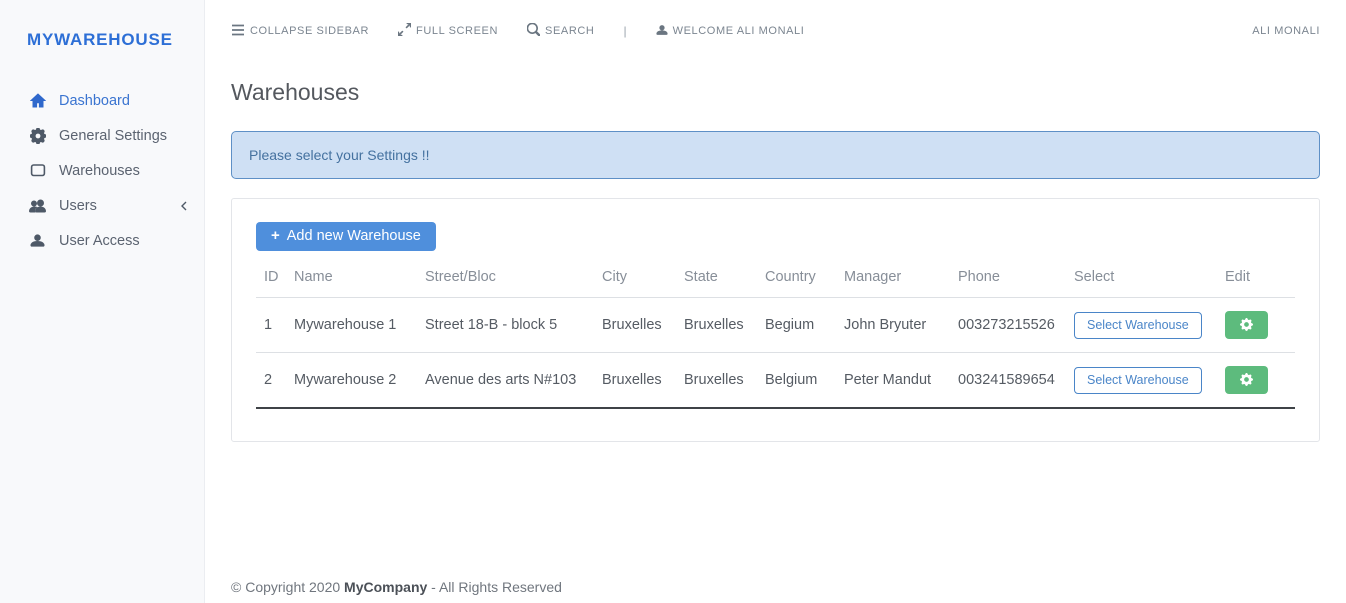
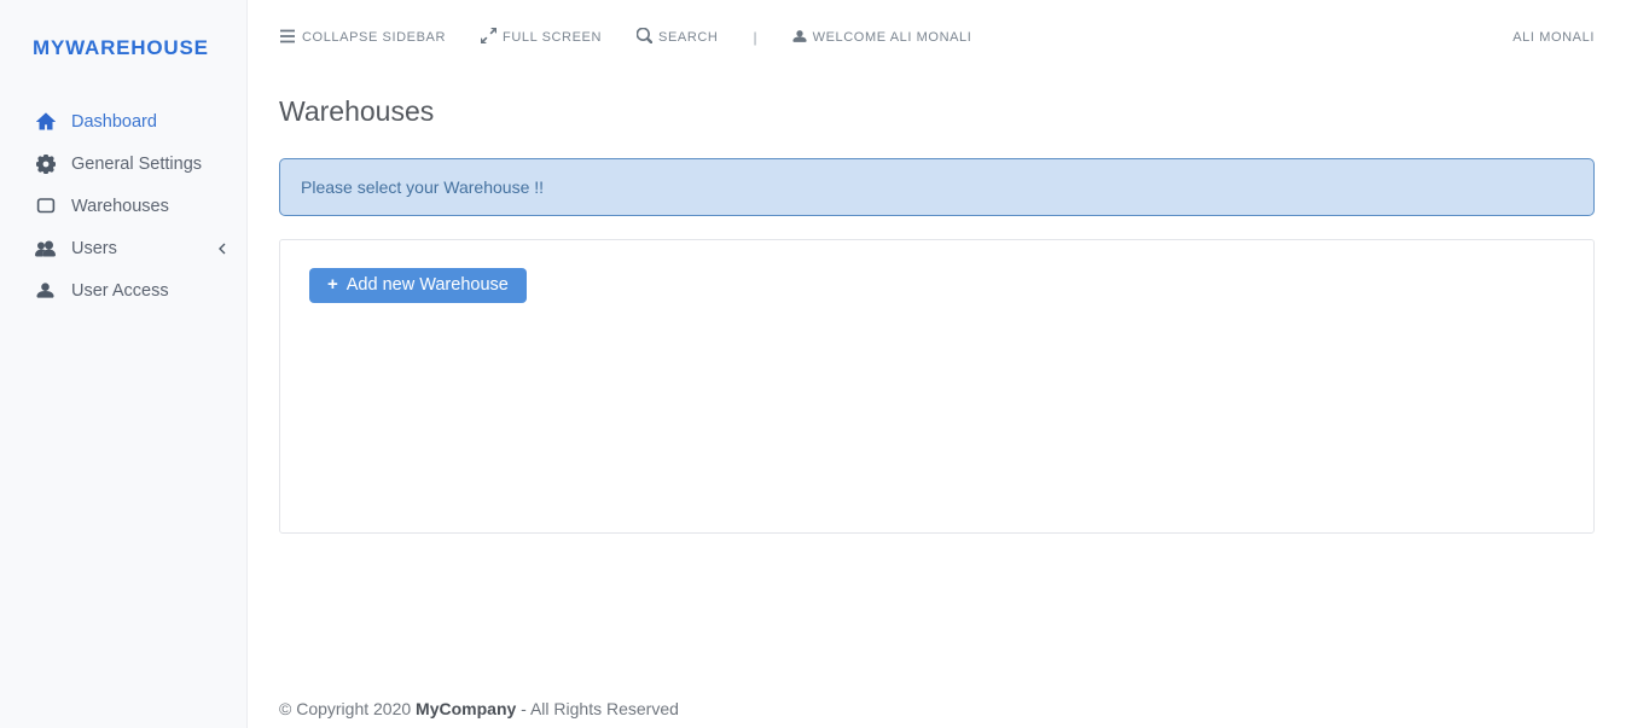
  MYWAREHOUSE
  Dashboard
  General Settings
  Warehouses
  Users
  User Access
  COLLAPSE SIDEBAR
  FULL SCREEN
  SEARCH
  |
  WELCOME ALI MONALI
  ALI MONALI
  Warehouses
- Please select your Settings !!
+ Please select your Warehouse !!
  +
  Add new Warehouse
- ID	Name	Street/Bloc	City	State	Country	Manager	Phone	Select	Edit
- 1	Mywarehouse 1	Street 18-B - block 5	Bruxelles	Bruxelles	Begium	John Bryuter	003273215526	Select Warehouse
- 2	Mywarehouse 2	Avenue des arts N#103	Bruxelles	Bruxelles	Belgium	Peter Mandut	003241589654	Select Warehouse
  © Copyright 2020 MyCompany - All Rights Reserved
